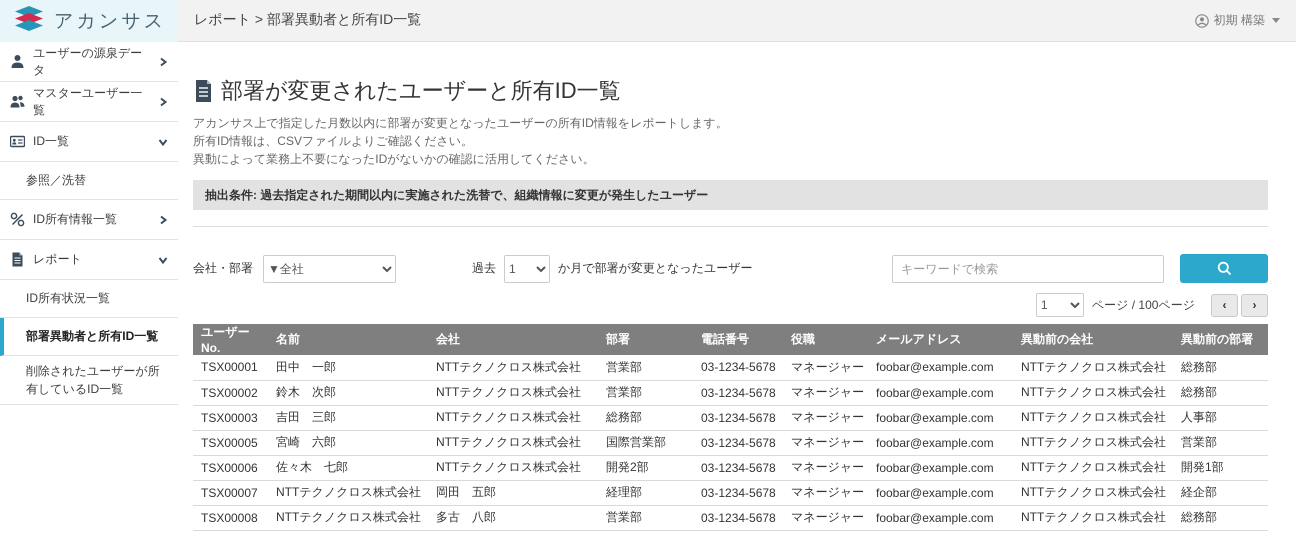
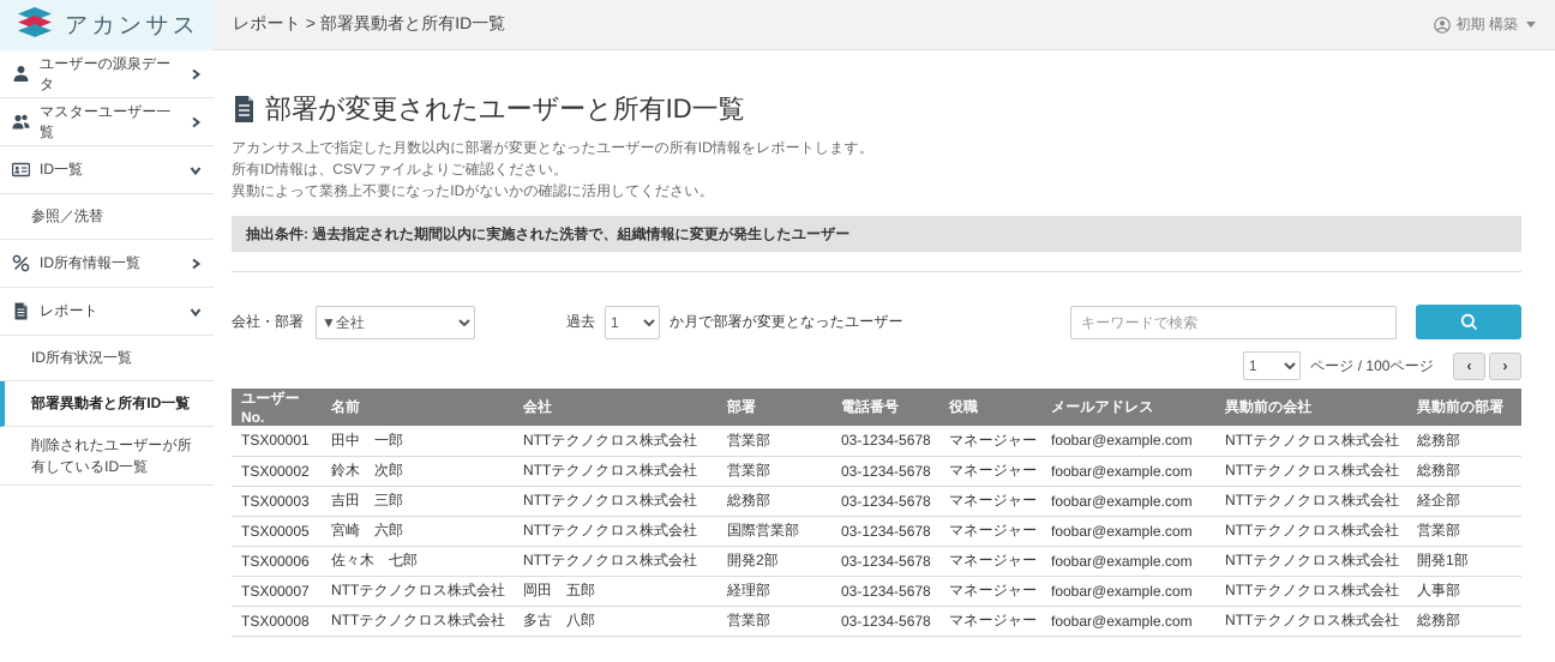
  アカンサス
  レポート > 部署異動者と所有ID一覧
  初期 構築
  ユーザーの源泉データ
  マスターユーザー一覧
  ID一覧
  参照／洗替
  ID所有情報一覧
  レポート
  ID所有状況一覧
  部署異動者と所有ID一覧
  削除されたユーザーが所有しているID一覧
  部署が変更されたユーザーと所有ID一覧
  アカンサス上で指定した月数以内に部署が変更となったユーザーの所有ID情報をレポートします。
  所有ID情報は、CSVファイルよりご確認ください。
  異動によって業務上不要になったIDがないかの確認に活用してください。
  抽出条件: 過去指定された期間以内に実施された洗替で、組織情報に変更が発生したユーザー
  会社・部署
  ▼全社
  過去
  1
  か月で部署が変更となったユーザー
  キーワードで検索
  1
  ページ / 100ページ
  ‹
  ›
  ユーザーNo.	名前	会社	部署	電話番号	役職	メールアドレス	異動前の会社	異動前の部署
  TSX00001	田中 一郎	NTTテクノクロス株式会社	営業部	03-1234-5678	マネージャー	foobar@example.com	NTTテクノクロス株式会社	総務部
  TSX00002	鈴木 次郎	NTTテクノクロス株式会社	営業部	03-1234-5678	マネージャー	foobar@example.com	NTTテクノクロス株式会社	総務部
- TSX00003	吉田 三郎	NTTテクノクロス株式会社	総務部	03-1234-5678	マネージャー	foobar@example.com	NTTテクノクロス株式会社	人事部
+ TSX00003	吉田 三郎	NTTテクノクロス株式会社	総務部	03-1234-5678	マネージャー	foobar@example.com	NTTテクノクロス株式会社	経企部
  TSX00005	宮崎 六郎	NTTテクノクロス株式会社	国際営業部	03-1234-5678	マネージャー	foobar@example.com	NTTテクノクロス株式会社	営業部
  TSX00006	佐々木 七郎	NTTテクノクロス株式会社	開発2部	03-1234-5678	マネージャー	foobar@example.com	NTTテクノクロス株式会社	開発1部
- TSX00007	NTTテクノクロス株式会社	岡田 五郎	経理部	03-1234-5678	マネージャー	foobar@example.com	NTTテクノクロス株式会社	経企部
+ TSX00007	NTTテクノクロス株式会社	岡田 五郎	経理部	03-1234-5678	マネージャー	foobar@example.com	NTTテクノクロス株式会社	人事部
  TSX00008	NTTテクノクロス株式会社	多古 八郎	営業部	03-1234-5678	マネージャー	foobar@example.com	NTTテクノクロス株式会社	総務部
